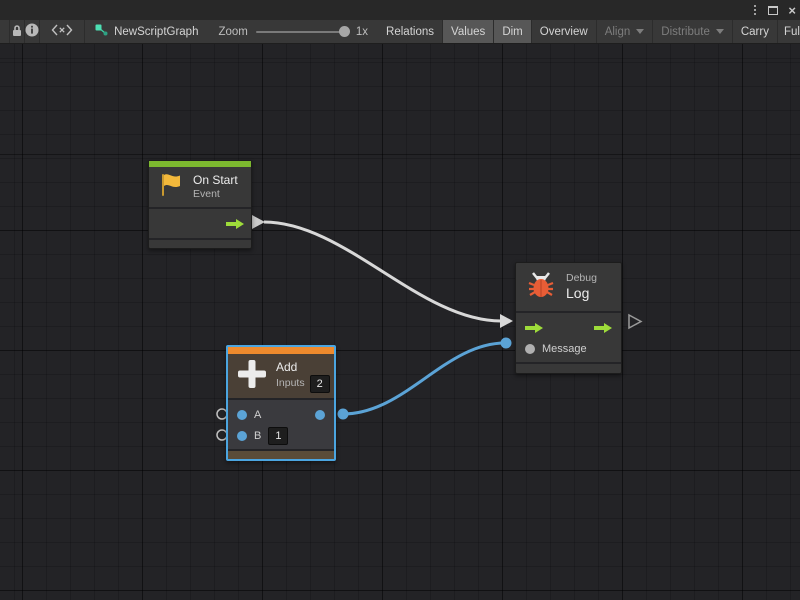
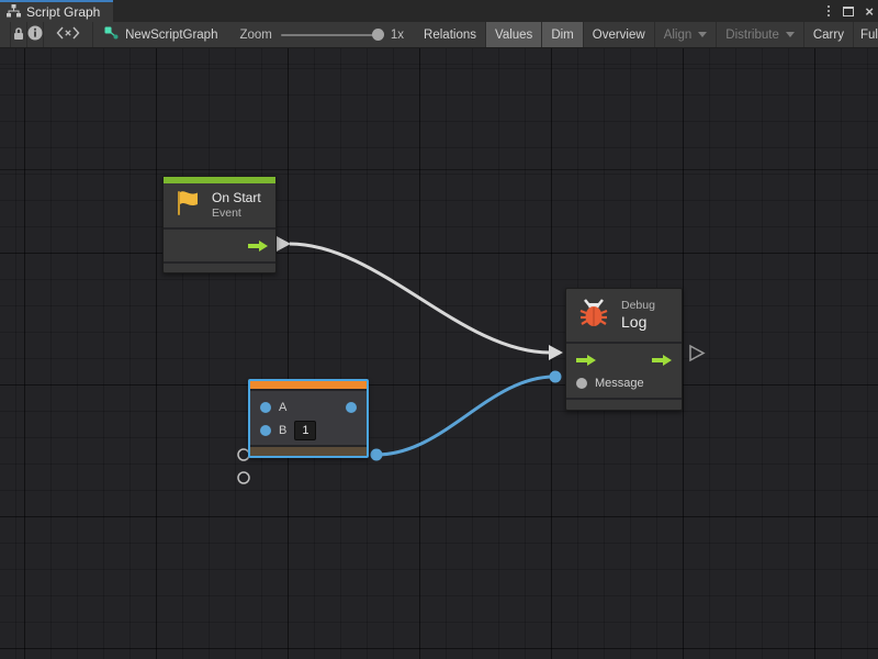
+ Script Graph
  ×
  NewScriptGraph
  Zoom
  1x
  Relations
  Values
  Dim
  Overview
  Align
  Distribute
  Carry
  On Start
  Event
  Debug
  Log
  Message
- Add
- Inputs
- 2
  A
  B
  1
